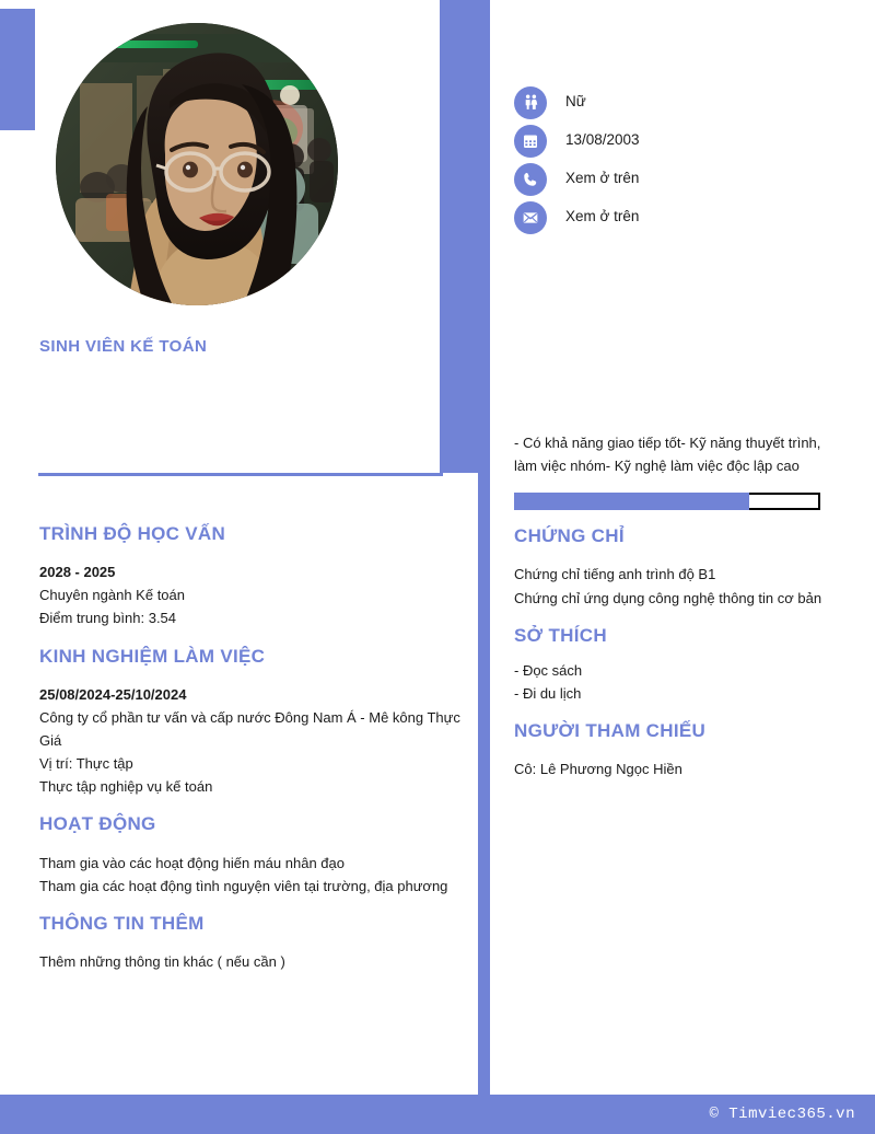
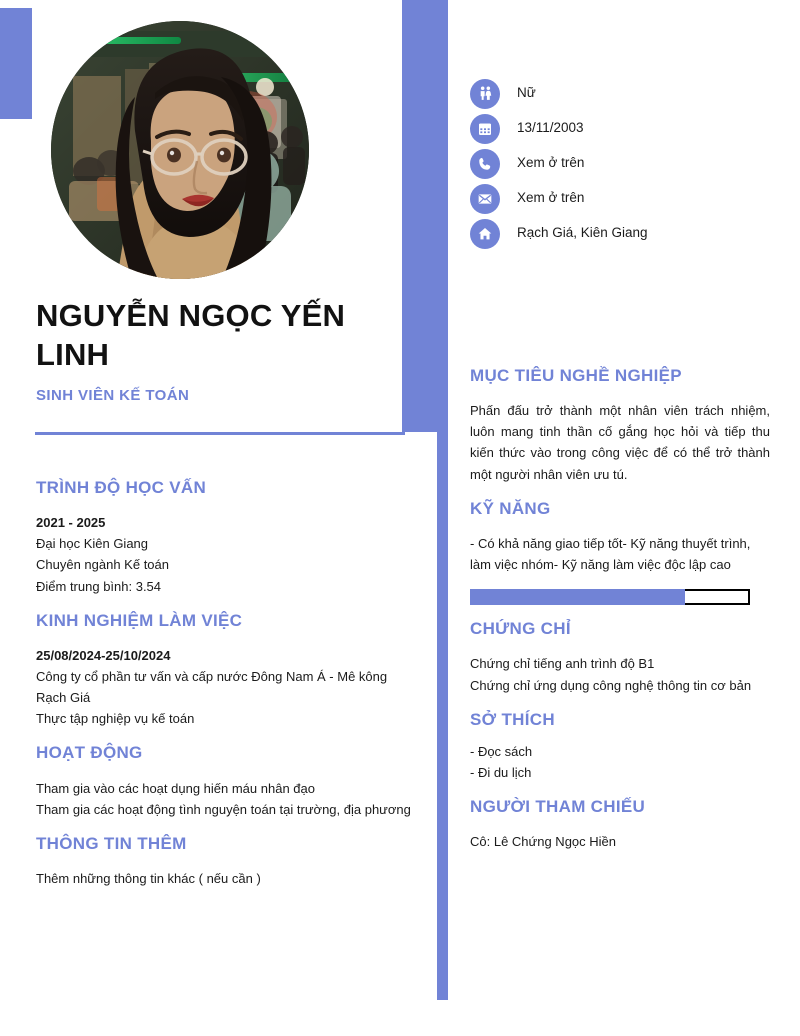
+ NGUYỄN NGỌC YẾN LINH
  SINH VIÊN KẾ TOÁN
  Nữ
- 13/08/2003
+ 13/11/2003
  Xem ở trên
  Xem ở trên
+ Rạch Giá, Kiên Giang
  TRÌNH ĐỘ HỌC VẤN
- 2028 - 2025
+ 2021 - 2025
+ Đại học Kiên Giang
  Chuyên ngành Kế toán
  Điểm trung bình: 3.54
  KINH NGHIỆM LÀM VIỆC
  25/08/2024-25/10/2024
- Công ty cổ phần tư vấn và cấp nước Đông Nam Á - Mê kông Thực Giá
+ Công ty cổ phần tư vấn và cấp nước Đông Nam Á - Mê kông Rạch Giá
- Vị trí: Thực tập
  Thực tập nghiệp vụ kế toán
  HOẠT ĐỘNG
- Tham gia vào các hoạt động hiến máu nhân đạo
+ Tham gia vào các hoạt dụng hiến máu nhân đạo
- Tham gia các hoạt động tình nguyện viên tại trường, địa phương
+ Tham gia các hoạt động tình nguyện toán tại trường, địa phương
  THÔNG TIN THÊM
  Thêm những thông tin khác ( nếu cần )
+ MỤC TIÊU NGHỀ NGHIỆP
+ Phấn đấu trở thành một nhân viên trách nhiệm, luôn mang tinh thần cố gắng học hỏi và tiếp thu kiến thức vào trong công việc để có thể trở thành một người nhân viên ưu tú.
+ KỸ NĂNG
- - Có khả năng giao tiếp tốt- Kỹ năng thuyết trình, làm việc nhóm- Kỹ nghệ làm việc độc lập cao
+ - Có khả năng giao tiếp tốt- Kỹ năng thuyết trình, làm việc nhóm- Kỹ năng làm việc độc lập cao
  CHỨNG CHỈ
  Chứng chỉ tiếng anh trình độ B1
  Chứng chỉ ứng dụng công nghệ thông tin cơ bản
  SỞ THÍCH
  - Đọc sách
  - Đi du lịch
  NGƯỜI THAM CHIẾU
- Cô: Lê Phương Ngọc Hiền
+ Cô: Lê Chứng Ngọc Hiền
- © Timviec365.vn
